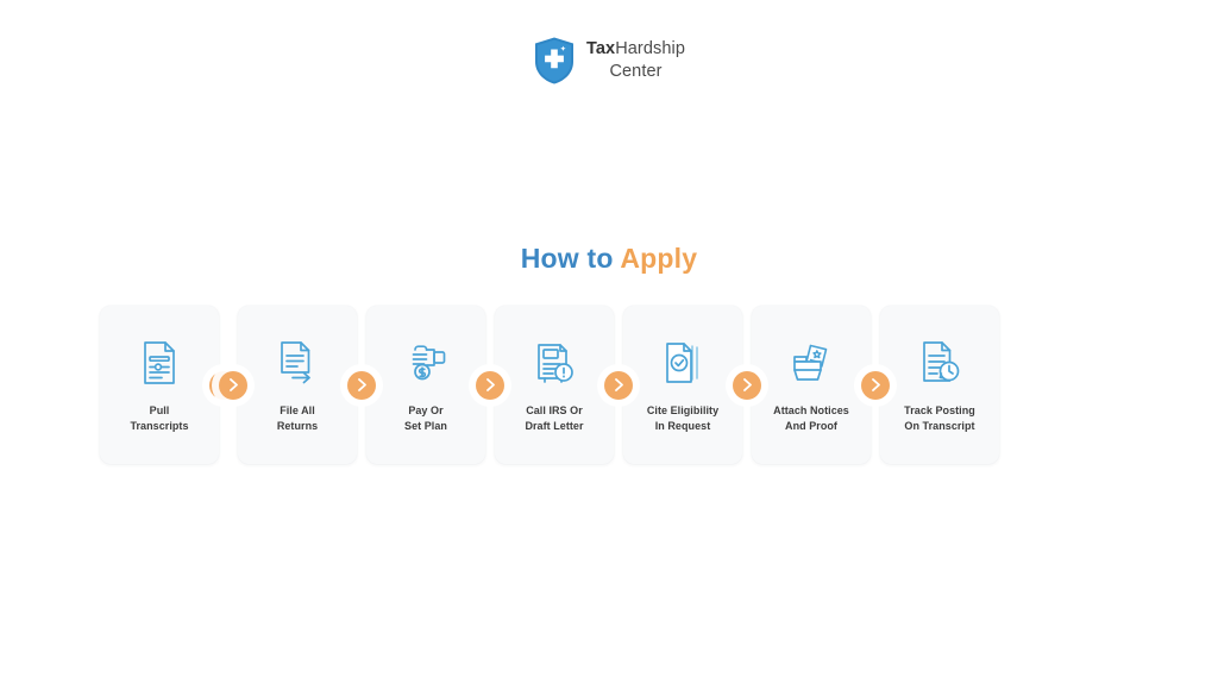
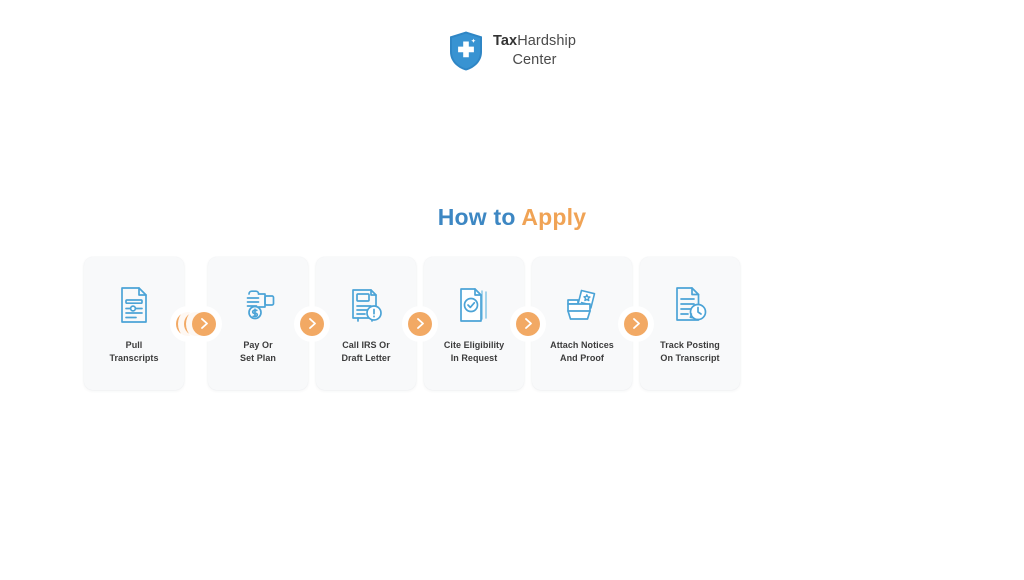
  TaxHardship
  Center
  How to Apply
  Pull
  Transcripts
- File All
- Returns
  Pay Or
  Set Plan
  Call IRS Or
  Draft Letter
  Cite Eligibility
  In Request
  Attach Notices
  And Proof
  Track Posting
  On Transcript
